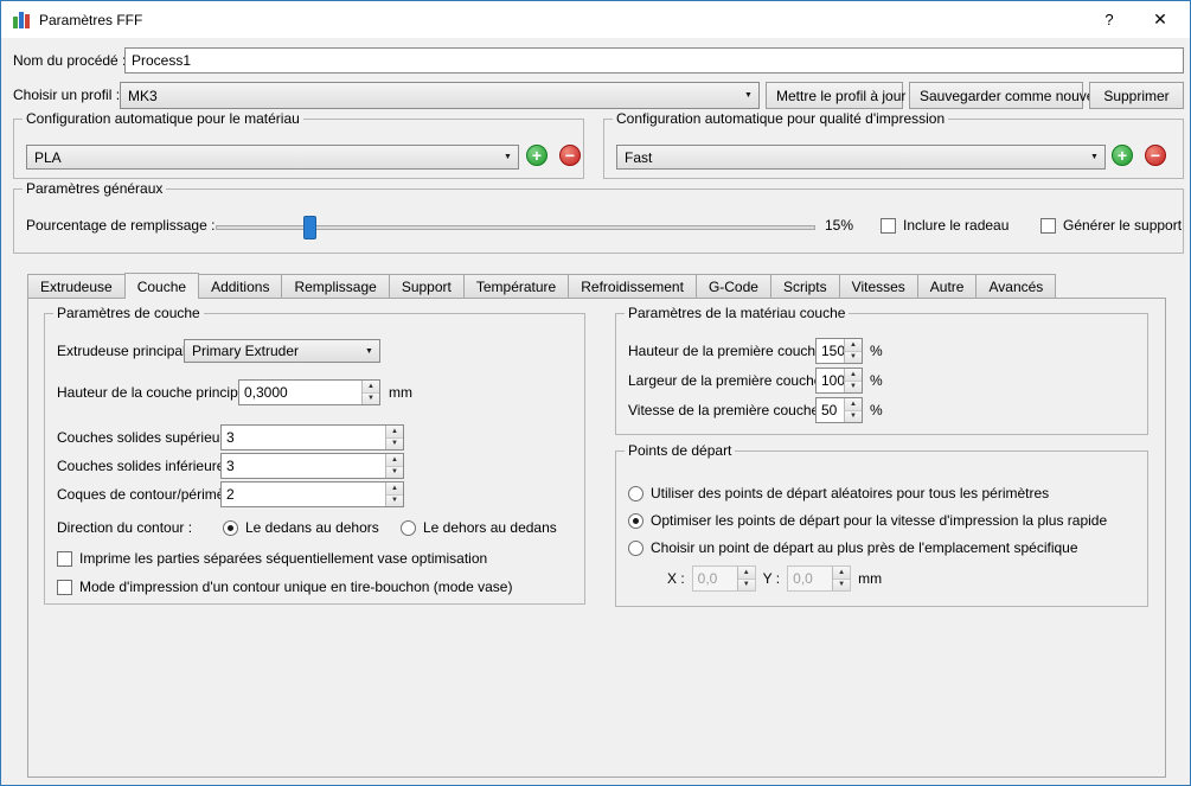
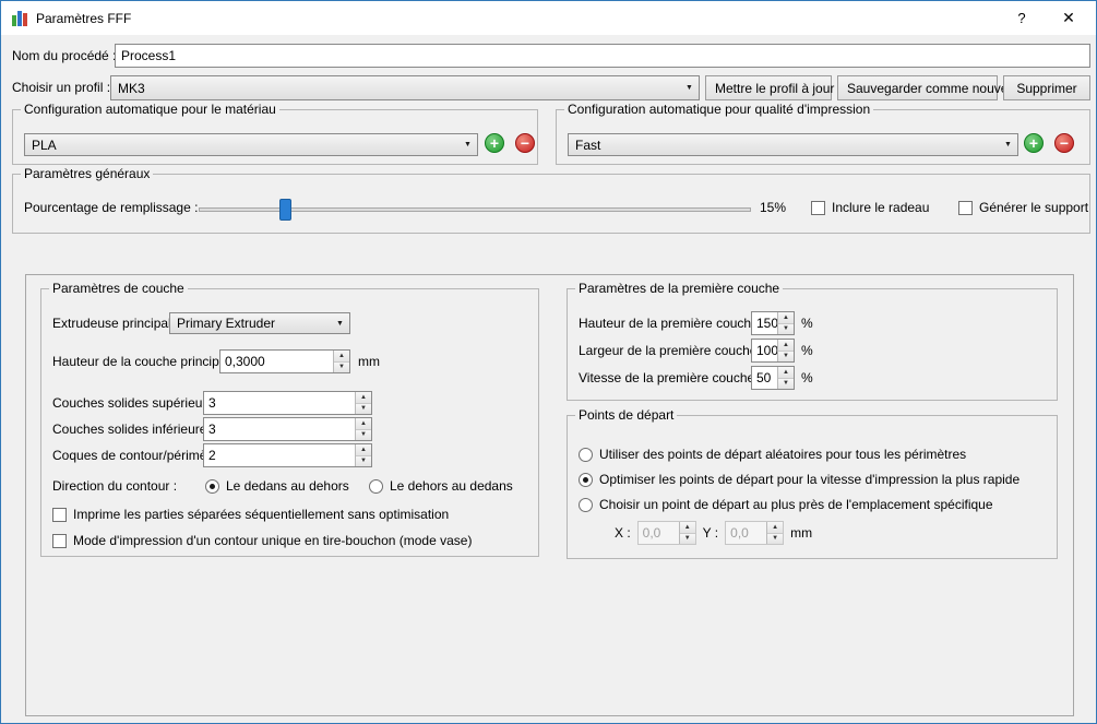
  Paramètres FFF
  ?
  ✕
  Nom du procédé
  Process1
  Choisir un profil :
  MK3
  Mettre le profil à jour
  Sauvegarder comme nouv
  Supprimer
  Configuration automatique pour le matériau
  PLA
  +
  −
  Configuration automatique pour qualité d'impression
  Fast
  +
  −
  Paramètres généraux
  Pourcentage de remplissage :
  15%
  Inclure le radeau
  Générer le support
- Extrudeuse
- Couche
- Additions
- Remplissage
- Support
- Température
- Refroidissement
- G-Code
- Scripts
- Vitesses
- Autre
- Avancés
  Paramètres de couche
  Extrudeuse principa
  Primary Extruder
  Hauteur de la couche princip
  0,3000
  mm
  Couches solides supérieu
  3
  Couches solides inférieur
  3
  Coques de contour/périm
  2
  Direction du contour :
  Le dedans au dehors
  Le dehors au dedans
- Imprime les parties séparées séquentiellement vase optimisation
+ Imprime les parties séparées séquentiellement sans optimisation
  Mode d'impression d'un contour unique en tire-bouchon (mode vase)
- Paramètres de la matériau couche
+ Paramètres de la première couche
  Hauteur de la première couch
  150
  %
  Largeur de la première couch
  100
  %
  Vitesse de la première couch
  50
  %
  Points de départ
  Utiliser des points de départ aléatoires pour tous les périmètres
  Optimiser les points de départ pour la vitesse d'impression la plus rapide
  Choisir un point de départ au plus près de l'emplacement spécifique
  X :
  0,0
  Y :
  0,0
  mm
